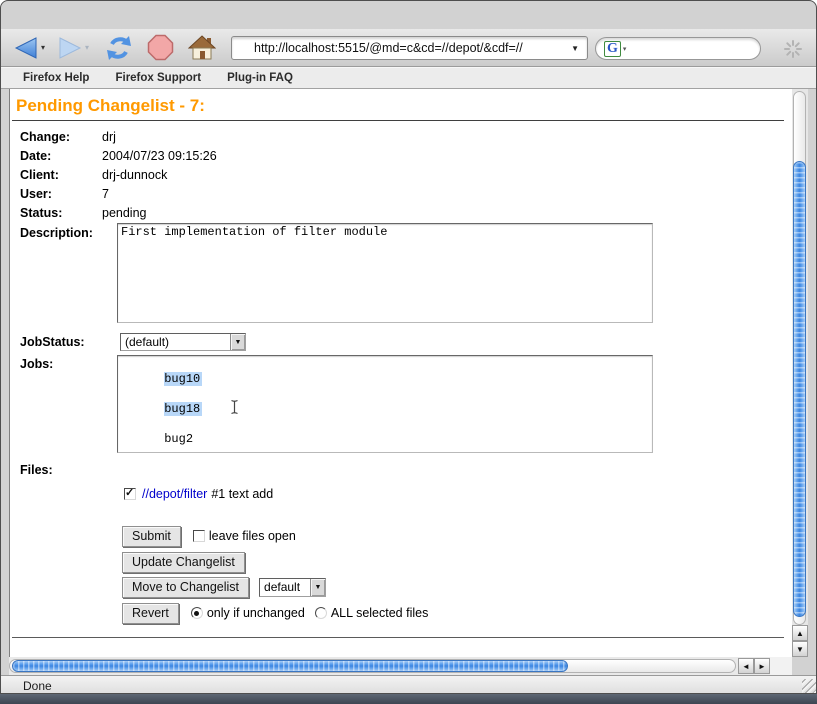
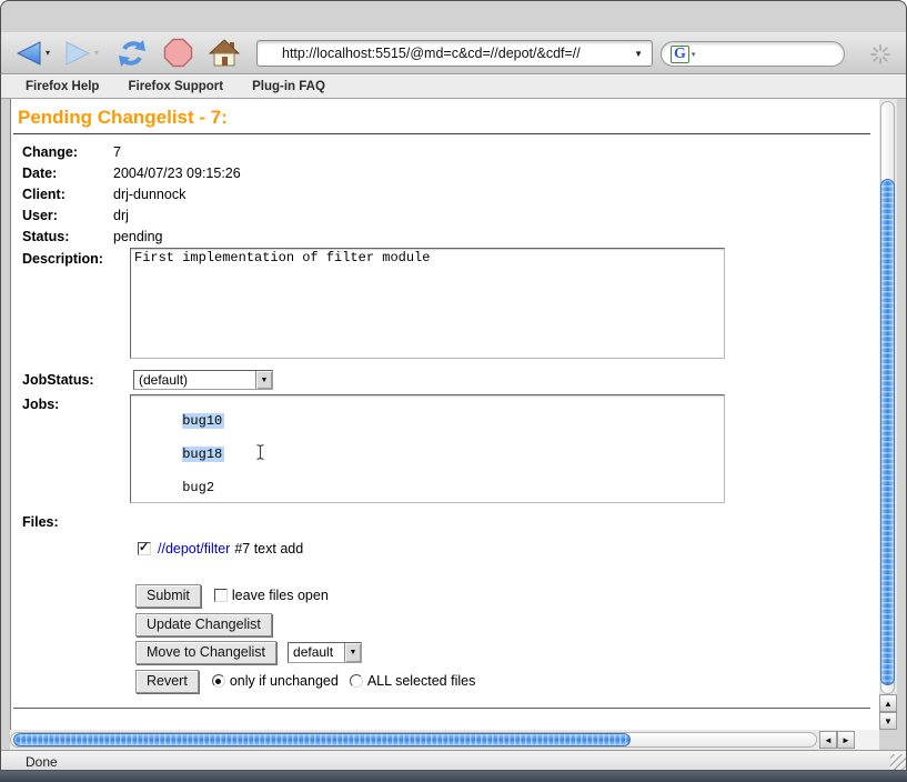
  ▾
  ▾
  http://localhost:5515/@md=c&cd=//depot/&cdf=//
  ▼
  G
  Firefox Help
  Firefox Support
  Plug-in FAQ
  Pending Changelist - 7:
  Change:
- drj
+ 7
  Date:
  2004/07/23 09:15:26
  Client:
  drj-dunnock
  User:
- 7
+ drj
  Status:
  pending
  Description:
  First implementation of filter module
  JobStatus:
  (default)
  Jobs:
  bug10
  bug18
  bug2
  Files:
  ✓
  //depot/filter
- #1 text add
+ #7 text add
  Submit
  leave files open
  Update Changelist
  Move to Changelist
  default
  Revert
  only if unchanged
  ALL selected files
  ▲
  ▼
  ◄
  ►
  Done
